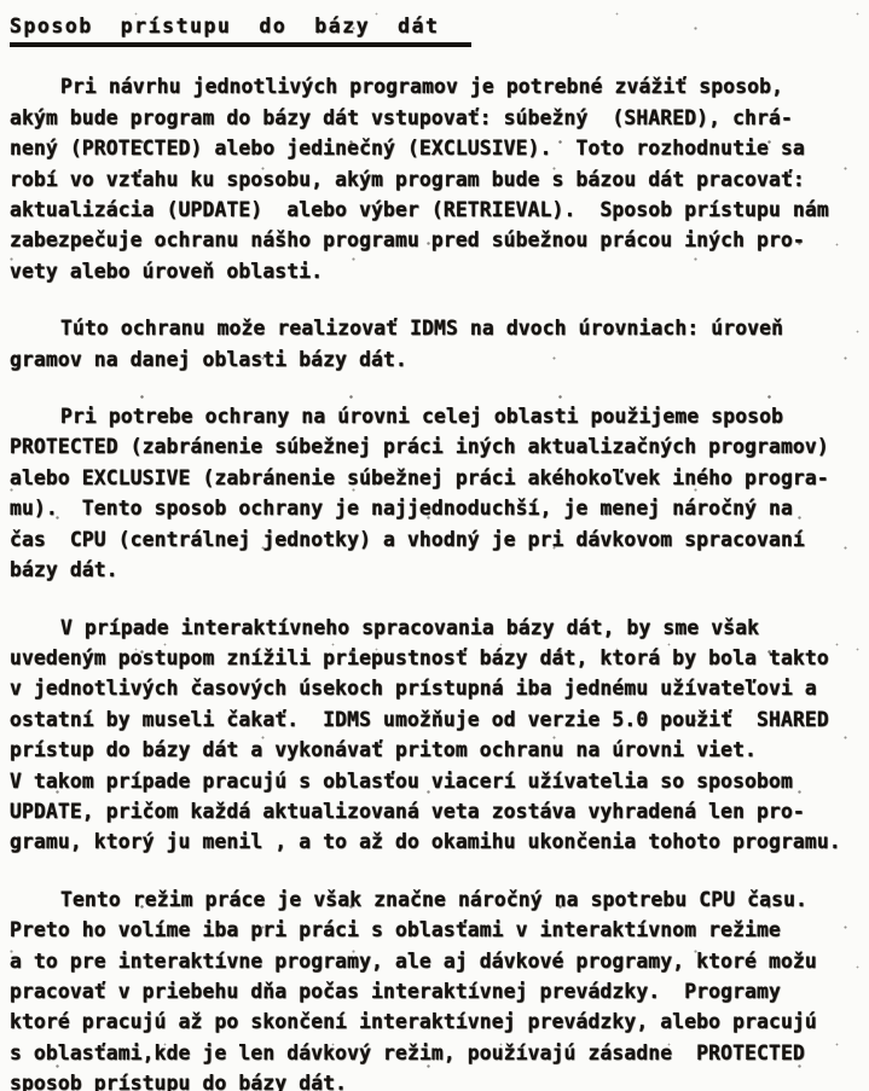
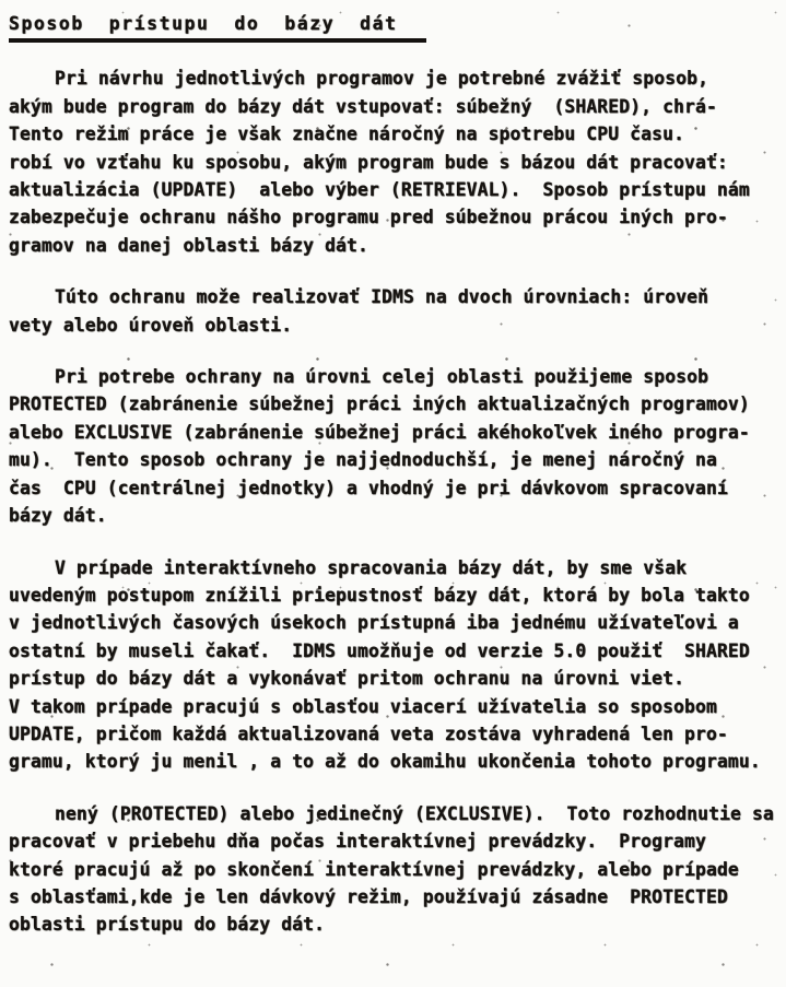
  Sposob prístupu do bázy dát
  Pri návrhu jednotlivých programov je potrebné zvážiť sposob,
  akým bude program do bázy dát vstupovať: súbežný (SHARED), chrá-
- nený (PROTECTED) alebo jedinečný (EXCLUSIVE). Toto rozhodnutie sa
+ Tento režim práce je však značne náročný na spotrebu CPU času.
  robí vo vzťahu ku sposobu, akým program bude s bázou dát pracovať:
  aktualizácia (UPDATE) alebo výber (RETRIEVAL). Sposob prístupu nám
  zabezpečuje ochranu nášho programu pred súbežnou prácou iných pro-
- vety alebo úroveň oblasti.
+ gramov na danej oblasti bázy dát.
  Túto ochranu može realizovať IDMS na dvoch úrovniach: úroveň
- gramov na danej oblasti bázy dát.
+ vety alebo úroveň oblasti.
  Pri potrebe ochrany na úrovni celej oblasti použijeme sposob
  PROTECTED (zabránenie súbežnej práci iných aktualizačných programov)
  alebo EXCLUSIVE (zabránenie súbežnej práci akéhokoľvek iného progra-
  mu). Tento sposob ochrany je najjednoduchší, je menej náročný na
  čas CPU (centrálnej jednotky) a vhodný je pri dávkovom spracovaní
  bázy dát.
  V prípade interaktívneho spracovania bázy dát, by sme však
  uvedeným postupom znížili priepustnosť bázy dát, ktorá by bola takto
  v jednotlivých časových úsekoch prístupná iba jednému užívateľovi a
  ostatní by museli čakať. IDMS umožňuje od verzie 5.0 použiť SHARED
  prístup do bázy dát a vykonávať pritom ochranu na úrovni viet.
  V takom prípade pracujú s oblasťou viacerí užívatelia so sposobom
  UPDATE, pričom každá aktualizovaná veta zostáva vyhradená len pro-
  gramu, ktorý ju menil , a to až do okamihu ukončenia tohoto programu.
- Tento režim práce je však značne náročný na spotrebu CPU času.
+ nený (PROTECTED) alebo jedinečný (EXCLUSIVE). Toto rozhodnutie sa
- Preto ho volíme iba pri práci s oblasťami v interaktívnom režime
- a to pre interaktívne programy, ale aj dávkové programy, ktoré možu
  pracovať v priebehu dňa počas interaktívnej prevádzky. Programy
- ktoré pracujú až po skončení interaktívnej prevádzky, alebo pracujú
+ ktoré pracujú až po skončení interaktívnej prevádzky, alebo prípade
  s oblasťami,kde je len dávkový režim, používajú zásadne PROTECTED
- sposob prístupu do bázy dát.
+ oblasti prístupu do bázy dát.
